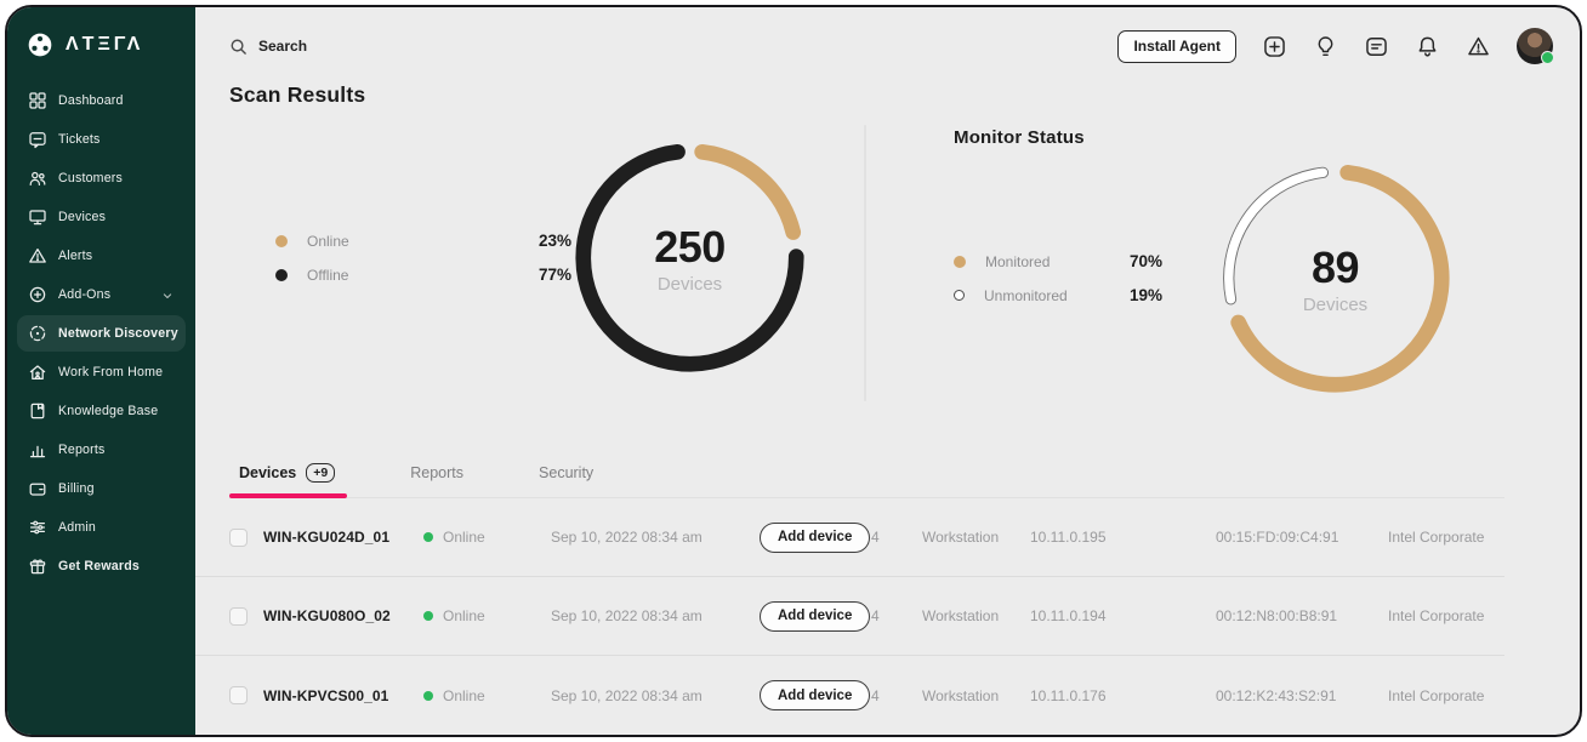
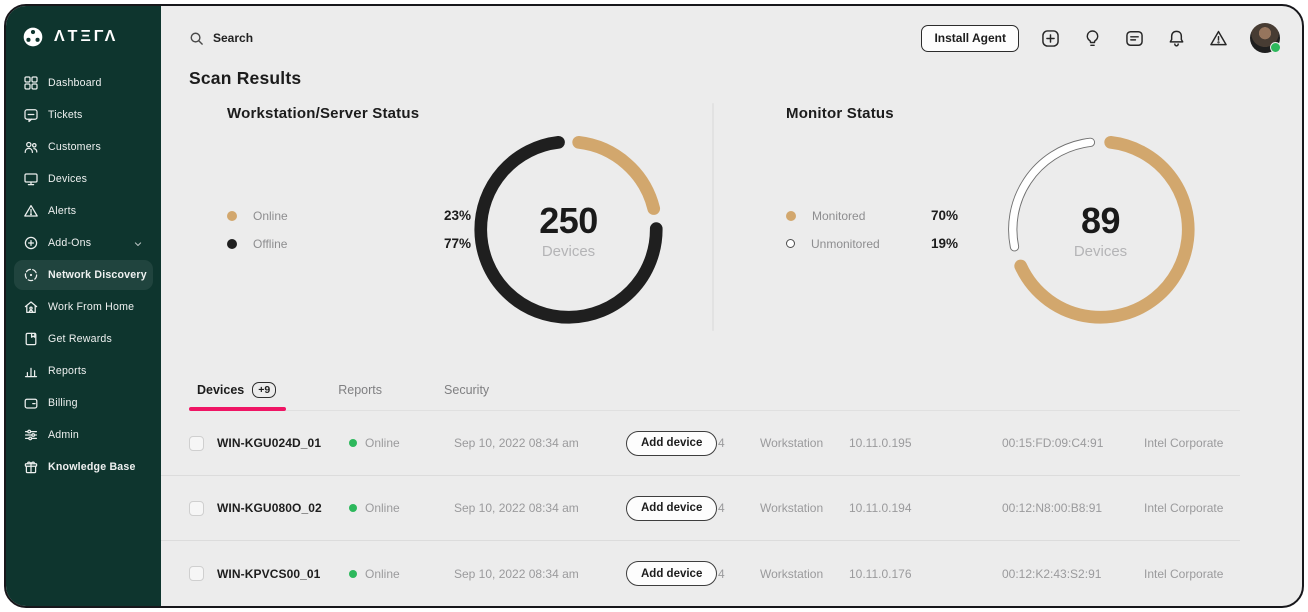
  ΛTΞΓΛ
  Dashboard
  Tickets
  Customers
  Devices
  Alerts
  Add-Ons
  Network Discovery
  Work From Home
- Knowledge Base
+ Get Rewards
  Reports
  Billing
  Admin
- Get Rewards
+ Knowledge Base
  Search
  Install Agent
  Scan Results
+ Workstation/Server Status
  Online
  23%
  Offline
  77%
  250
  Devices
  Monitor Status
  Monitored
  70%
  Unmonitored
  19%
  89
  Devices
  Devices
  +9
  Reports
  Security
  WIN-KGU024D_01
  Online
  Sep 10, 2022 08:34 am
  Add device
  4
  Workstation
  10.11.0.195
  00:15:FD:09:C4:91
  Intel Corporate
  WIN-KGU080O_02
  Online
  Sep 10, 2022 08:34 am
  Add device
  4
  Workstation
  10.11.0.194
  00:12:N8:00:B8:91
  Intel Corporate
  WIN-KPVCS00_01
  Online
  Sep 10, 2022 08:34 am
  Add device
  4
  Workstation
  10.11.0.176
  00:12:K2:43:S2:91
  Intel Corporate
